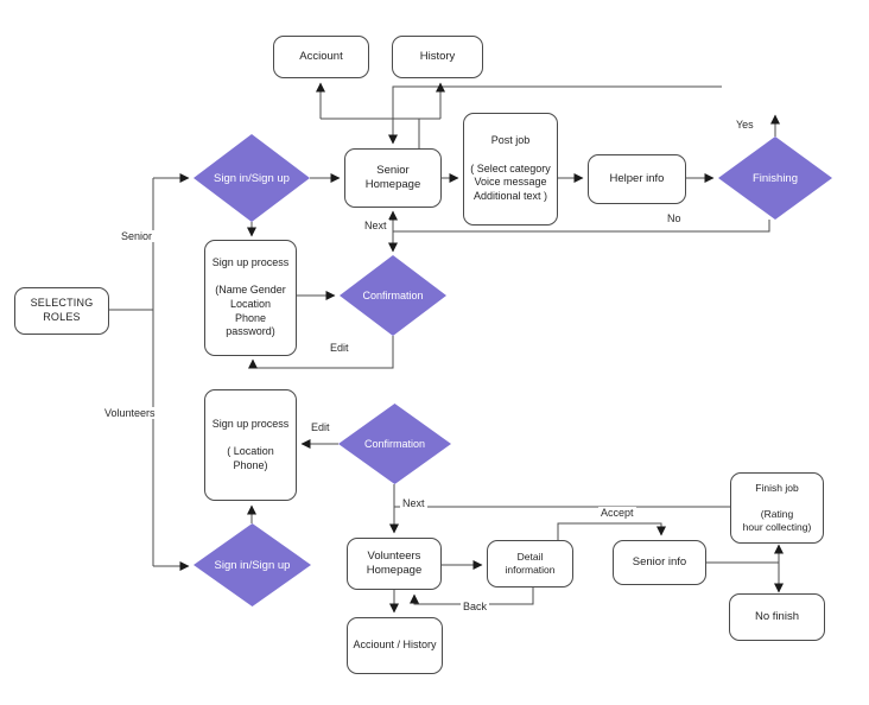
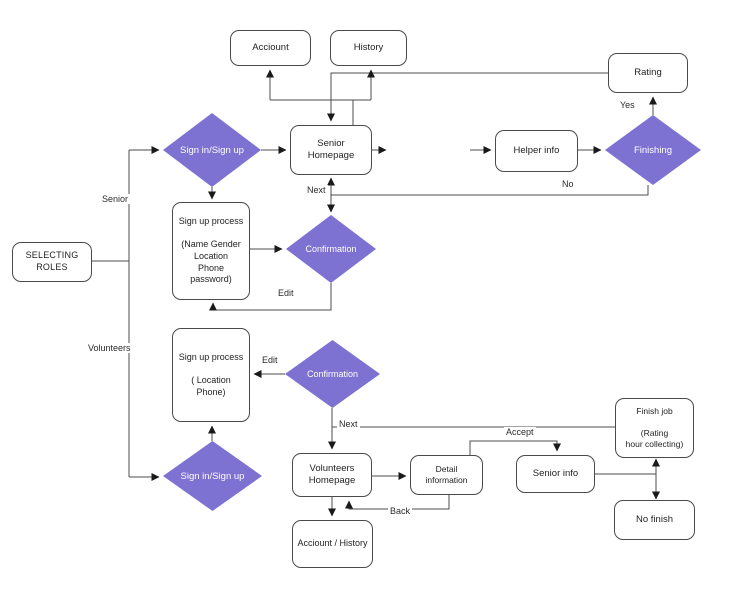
  Acciount
  History
+ Rating
  Sign in/Sign up
  Senior
  Homepage
- Post job
- ( Select category
- Voice message
- Additional text )
  Helper info
  Finishing
  Sign up process
  (Name Gender
  Location
  Phone
  password)
  Confirmation
  SELECTING
  ROLES
  Sign up process
  ( Location
  Phone)
  Confirmation
  Sign in/Sign up
  Volunteers
  Homepage
  Acciount / History
  Detail information
  Senior info
  Finish job
  (Rating
  hour collecting)
  No finish
  Senior
  Volunteers
  Next
  No
  Yes
  Edit
  Edit
  Next
  Accept
  Back
